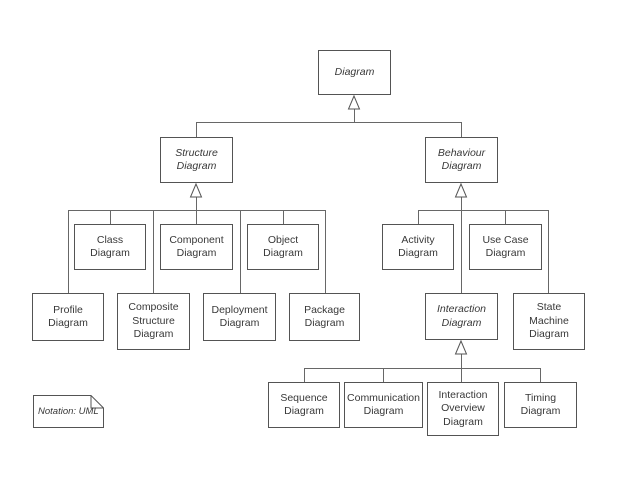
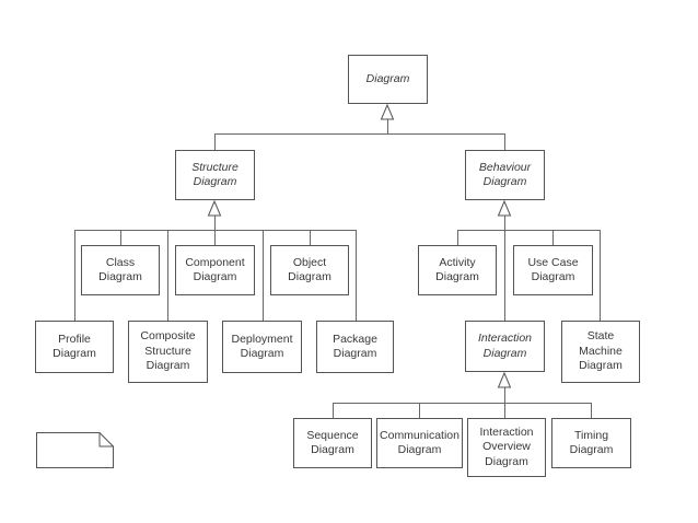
  Diagram
  Structure
  Diagram
  Behaviour
  Diagram
  Class
  Diagram
  Component
  Diagram
  Object
  Diagram
  Activity
  Diagram
  Use Case
  Diagram
  Profile
  Diagram
  Composite
  Structure
  Diagram
  Deployment
  Diagram
  Package
  Diagram
  Interaction
  Diagram
  State
  Machine
  Diagram
  Sequence
  Diagram
  Communication
  Diagram
  Interaction
  Overview
  Diagram
  Timing
  Diagram
- Notation: UML
